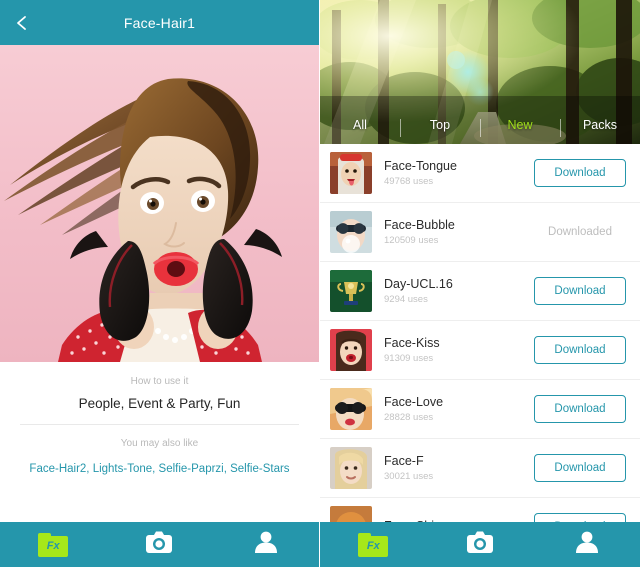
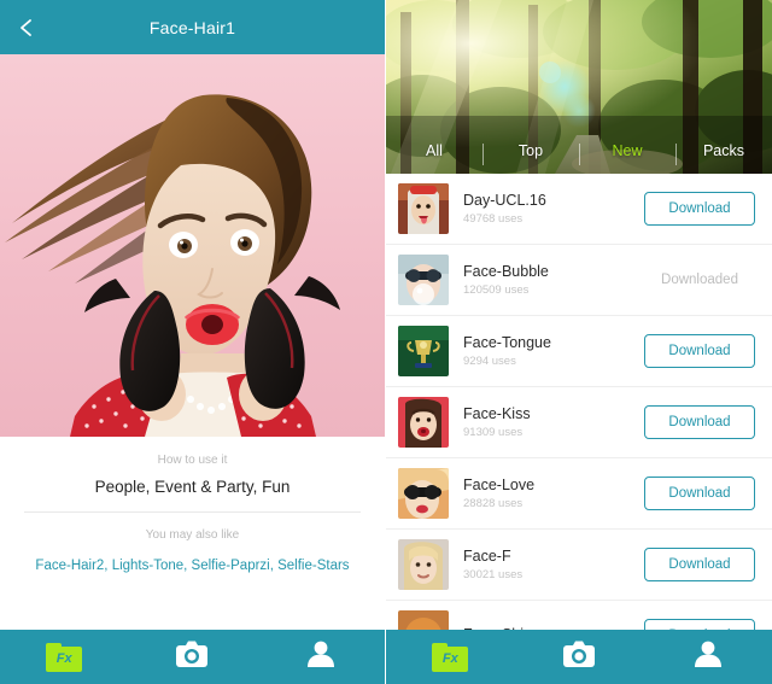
  Face-Hair1
  How to use it
  People, Event & Party, Fun
  You may also like
  Face-Hair2, Lights-Tone, Selfie-Paprzi, Selfie-Stars
  Fx
  All
  Top
  New
  Packs
- Face-Tongue
+ Day-UCL.16
  49768 uses
  Download
  Face-Bubble
  120509 uses
  Downloaded
- Day-UCL.16
+ Face-Tongue
  9294 uses
  Download
  Face-Kiss
  91309 uses
  Download
  Face-Love
  28828 uses
  Download
  Face-F
  30021 uses
  Download
  Fx
